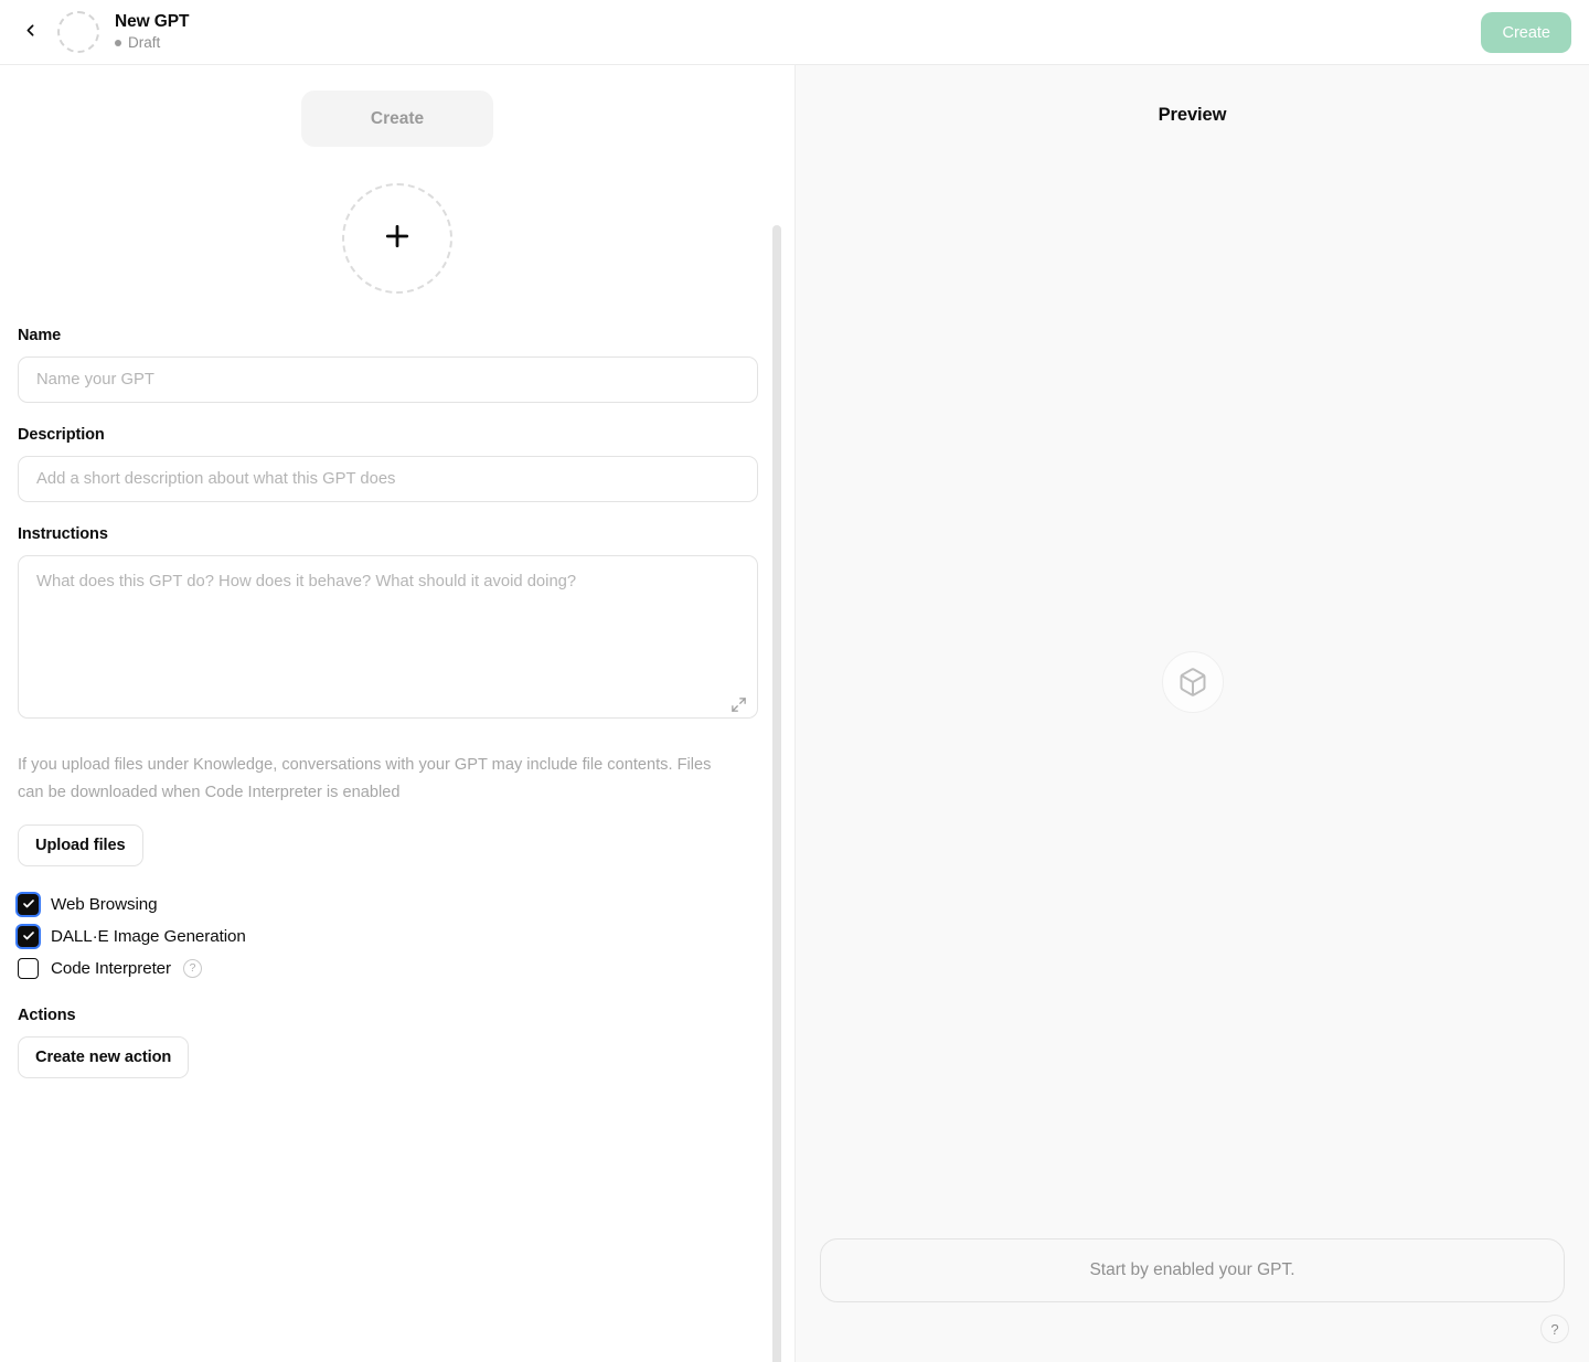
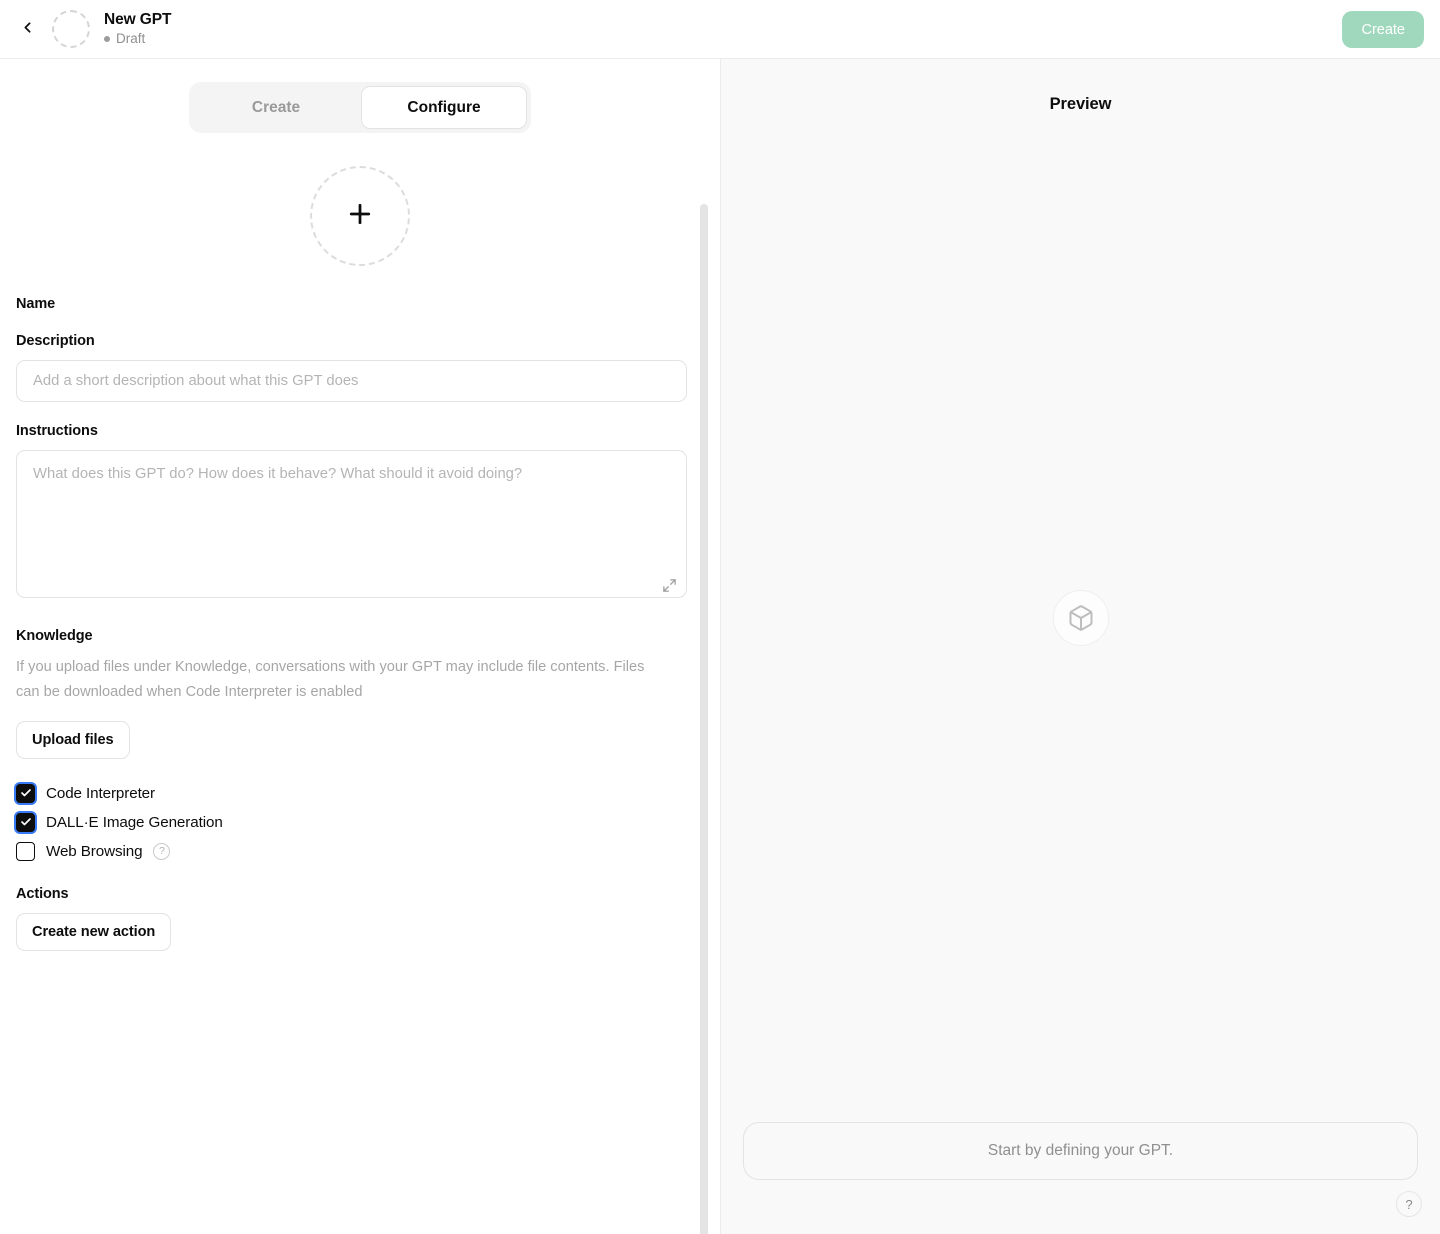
  New GPT
  Draft
  Create
  Create
+ Configure
  Name
- Name your GPT
  Description
  Add a short description about what this GPT does
  Instructions
  What does this GPT do? How does it behave? What should it avoid doing?
+ Knowledge
  If you upload files under Knowledge, conversations with your GPT may include file contents. Files can be downloaded when Code Interpreter is enabled
  Upload files
- Web Browsing
+ Code Interpreter
  DALL·E Image Generation
- Code Interpreter
+ Web Browsing
  ?
  Actions
  Create new action
  Preview
- Start by enabled your GPT.
+ Start by defining your GPT.
  ?
